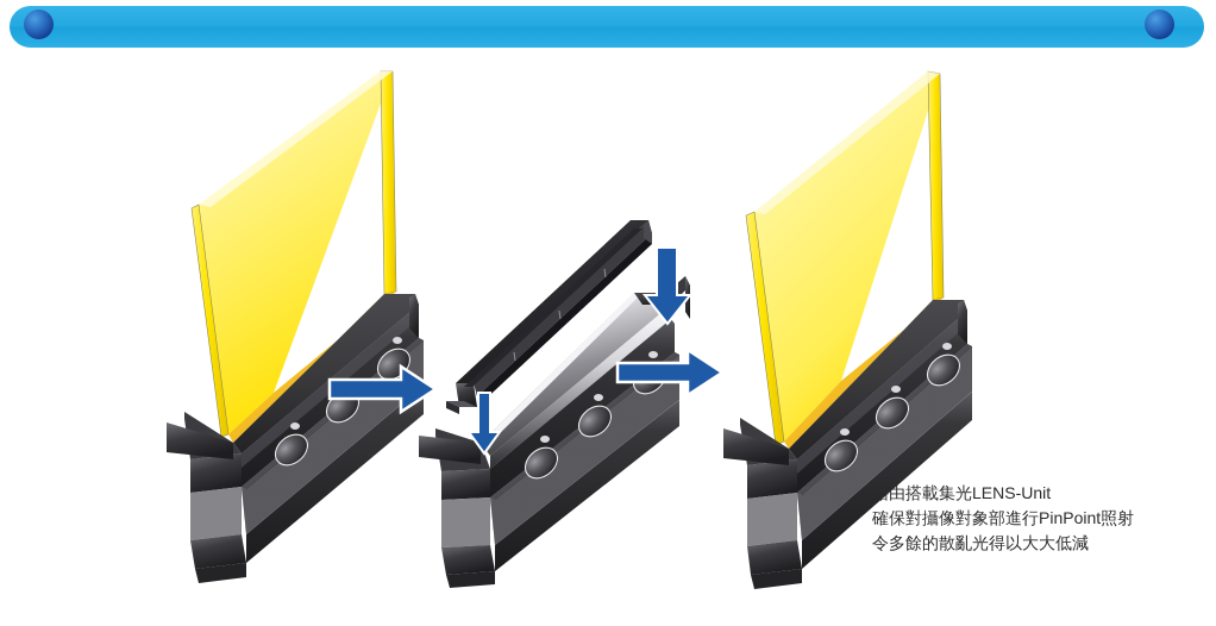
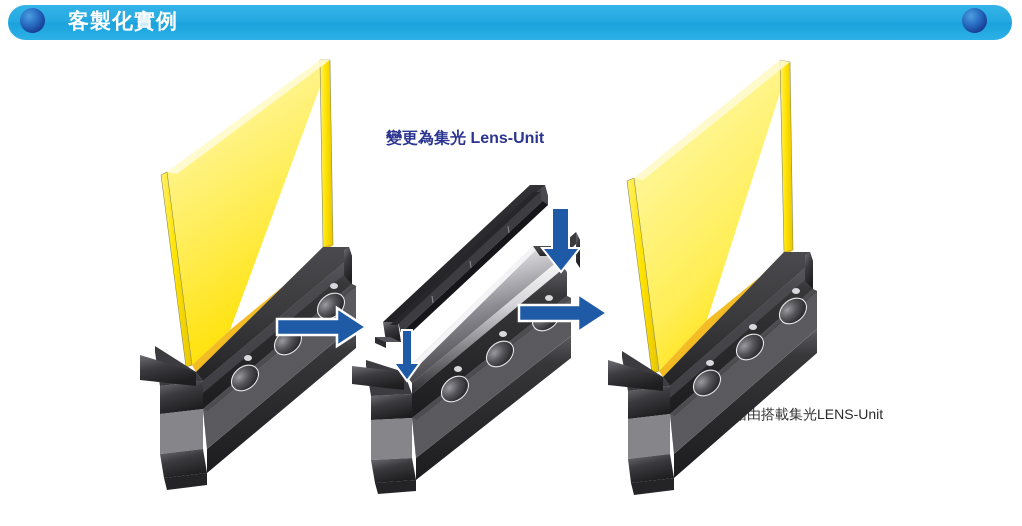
+ 客製化實例
+ 變更為集光 Lens-Unit
  由搭載集光LENS-Unit
- 確保對攝像對象部進行PinPoint照射
- 令多餘的散亂光得以大大低減
